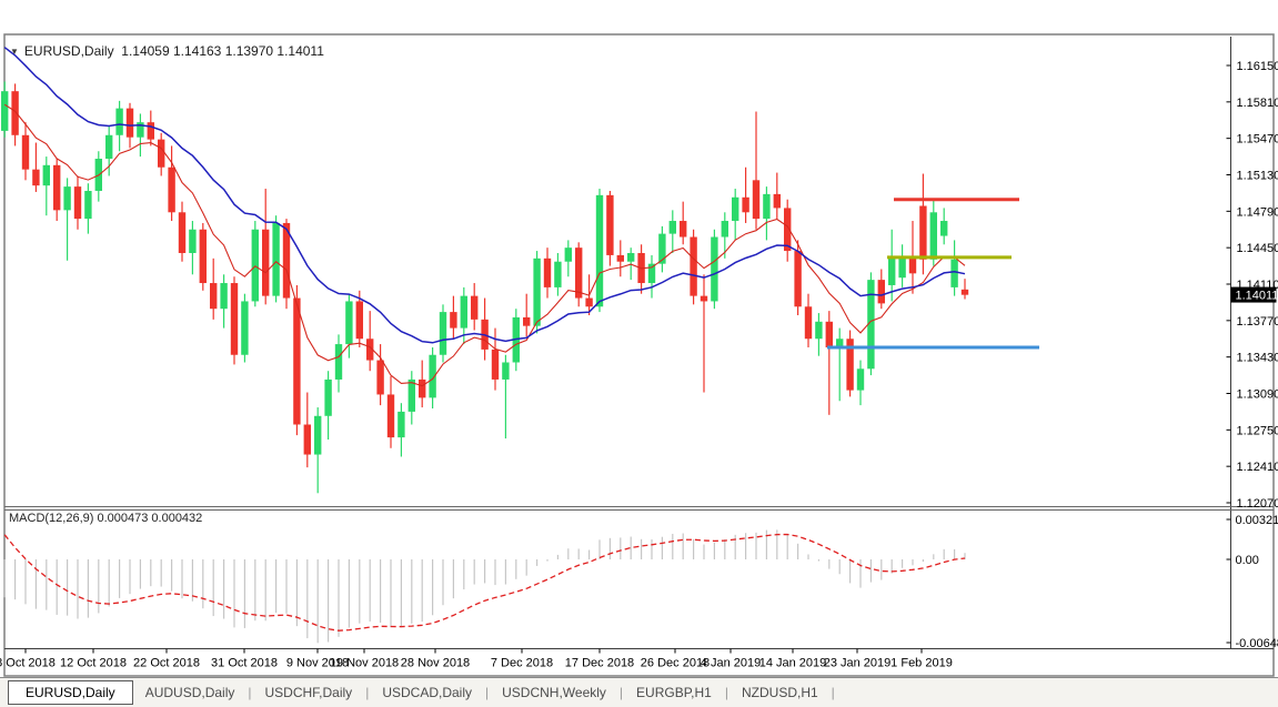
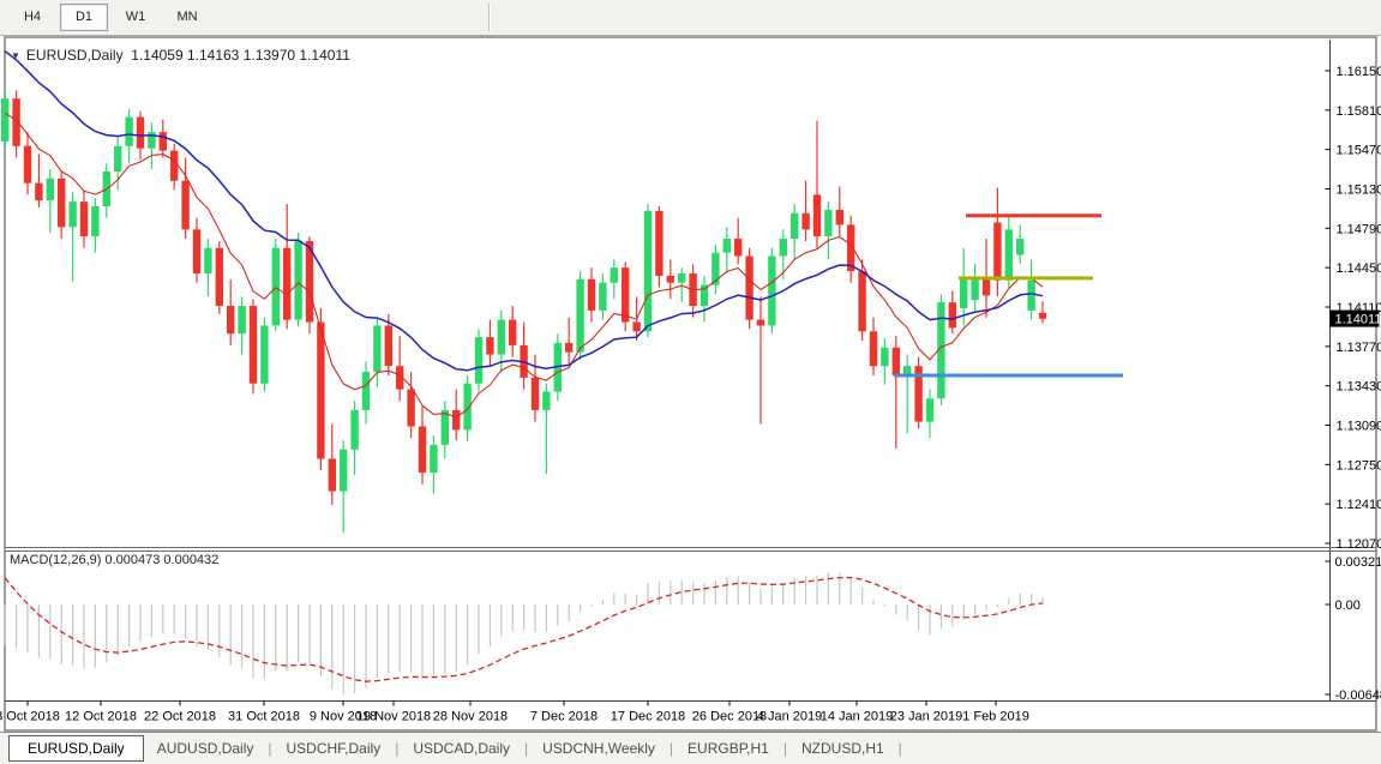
+ H4
+ D1
+ W1
+ MN
  1.16150
  1.15810
  1.15470
  1.15130
  1.14790
  1.14450
  1.14110
  1.13770
  1.13430
  1.13090
  1.12750
  1.12410
  1.12070
  1.14011
  0.00321
  0.00
  -0.0064
  Oct 2018
  12 Oct 2018
  22 Oct 2018
  31 Oct 2018
  9 Nov 2018
  19 Nov 2018
  28 Nov 2018
  7 Dec 2018
  17 Dec 2018
  26 Dec 2018
  4 Jan 2019
  14 Jan 2019
  23 Jan 2019
  1 Feb 2019
  ▼ EURUSD,Daily 1.14059 1.14163 1.13970 1.14011
  MACD(12,26,9) 0.000473 0.000432
  EURUSD,Daily
  AUDUSD,Daily
  |
  USDCHF,Daily
  |
  USDCAD,Daily
  |
  USDCNH,Weekly
  |
  EURGBP,H1
  |
  NZDUSD,H1
  |
